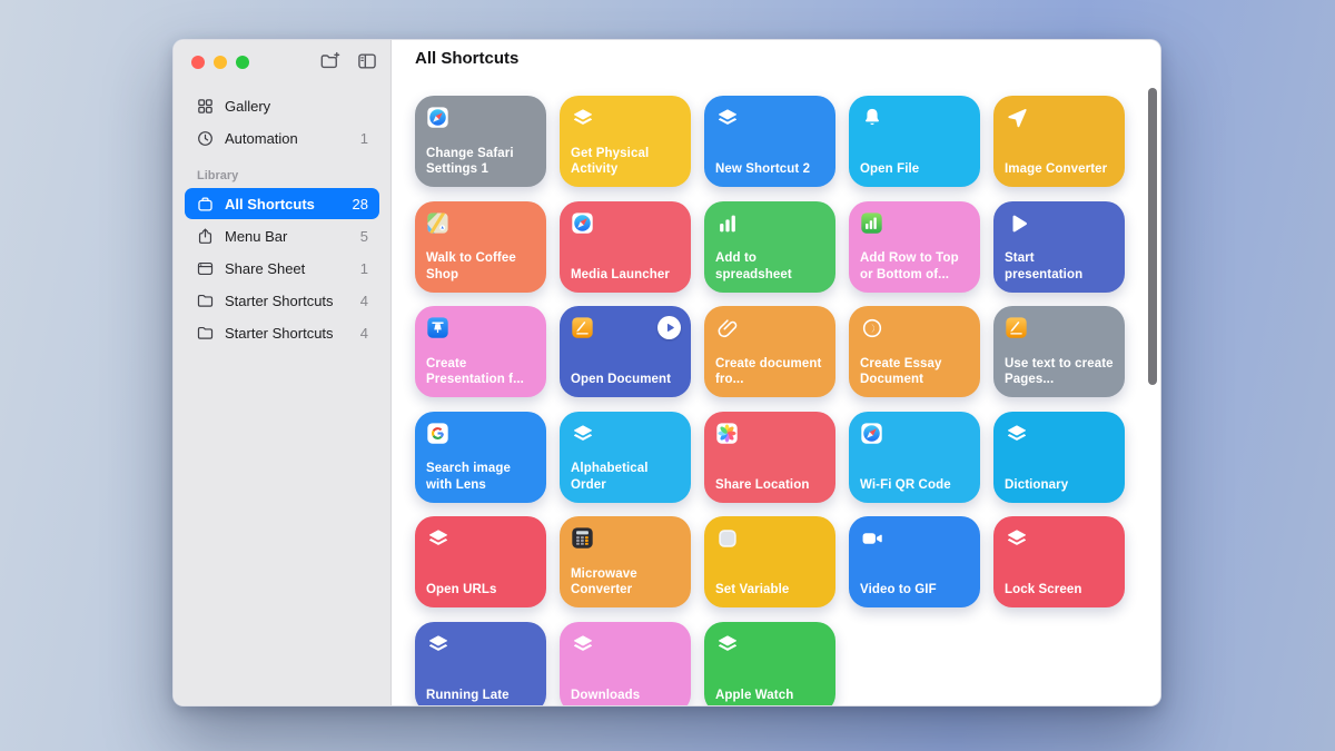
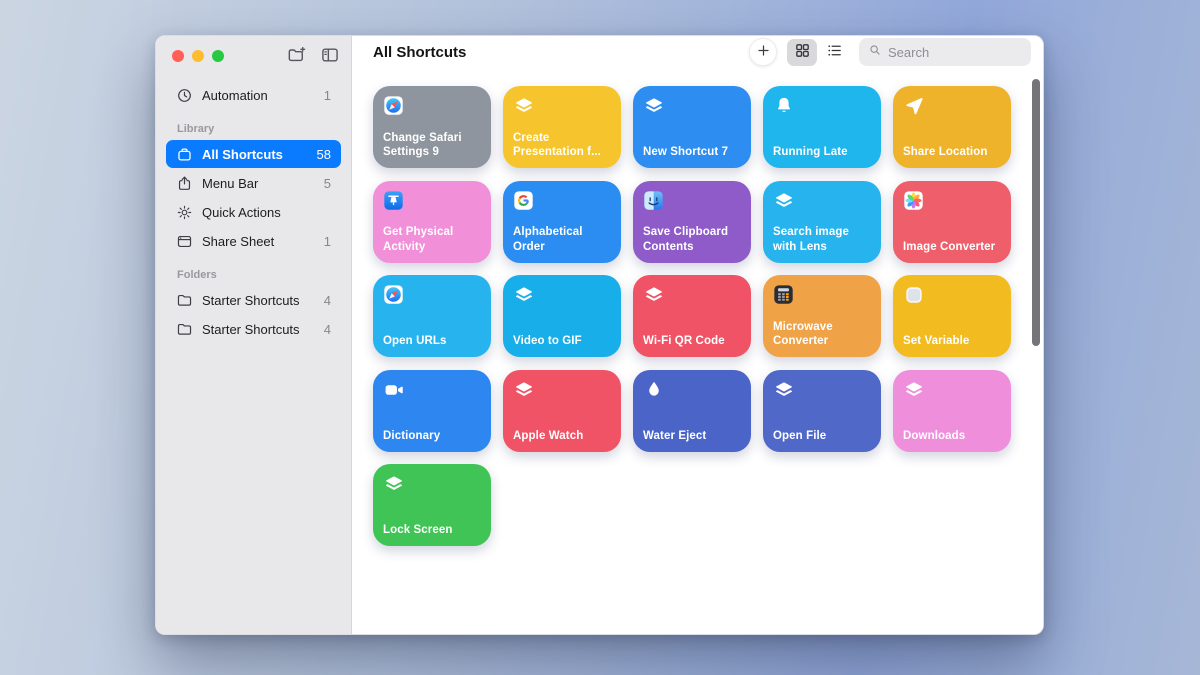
- Gallery
  Automation
  1
  Library
  All Shortcuts
- 28
+ 58
  Menu Bar
  5
+ Quick Actions
  Share Sheet
  1
+ Folders
  Starter Shortcuts
  4
  Starter Shortcuts
  4
  All Shortcuts
+ Search
- Change Safari Settings 1
+ Change Safari Settings 9
- Get Physical Activity
+ Create Presentation f...
- New Shortcut 2
+ New Shortcut 7
- Open File
+ Running Late
- Image Converter
+ Share Location
- Walk to Coffee Shop
- Media Launcher
- Add to spreadsheet
- Add Row to Top or Bottom of...
- Start presentation
- Create Presentation f...
+ Get Physical Activity
- Open Document
- Create document fro...
- Create Essay Document
- Use text to create Pages...
- Search image with Lens
+ Alphabetical Order
+ Save Clipboard Contents
- Alphabetical Order
+ Search image with Lens
- Share Location
+ Image Converter
- Wi-Fi QR Code
+ Open URLs
- Dictionary
+ Video to GIF
- Open URLs
+ Wi-Fi QR Code
  Microwave Converter
  Set Variable
- Video to GIF
+ Dictionary
- Lock Screen
+ Apple Watch
+ Water Eject
- Running Late
+ Open File
  Downloads
- Apple Watch
+ Lock Screen
